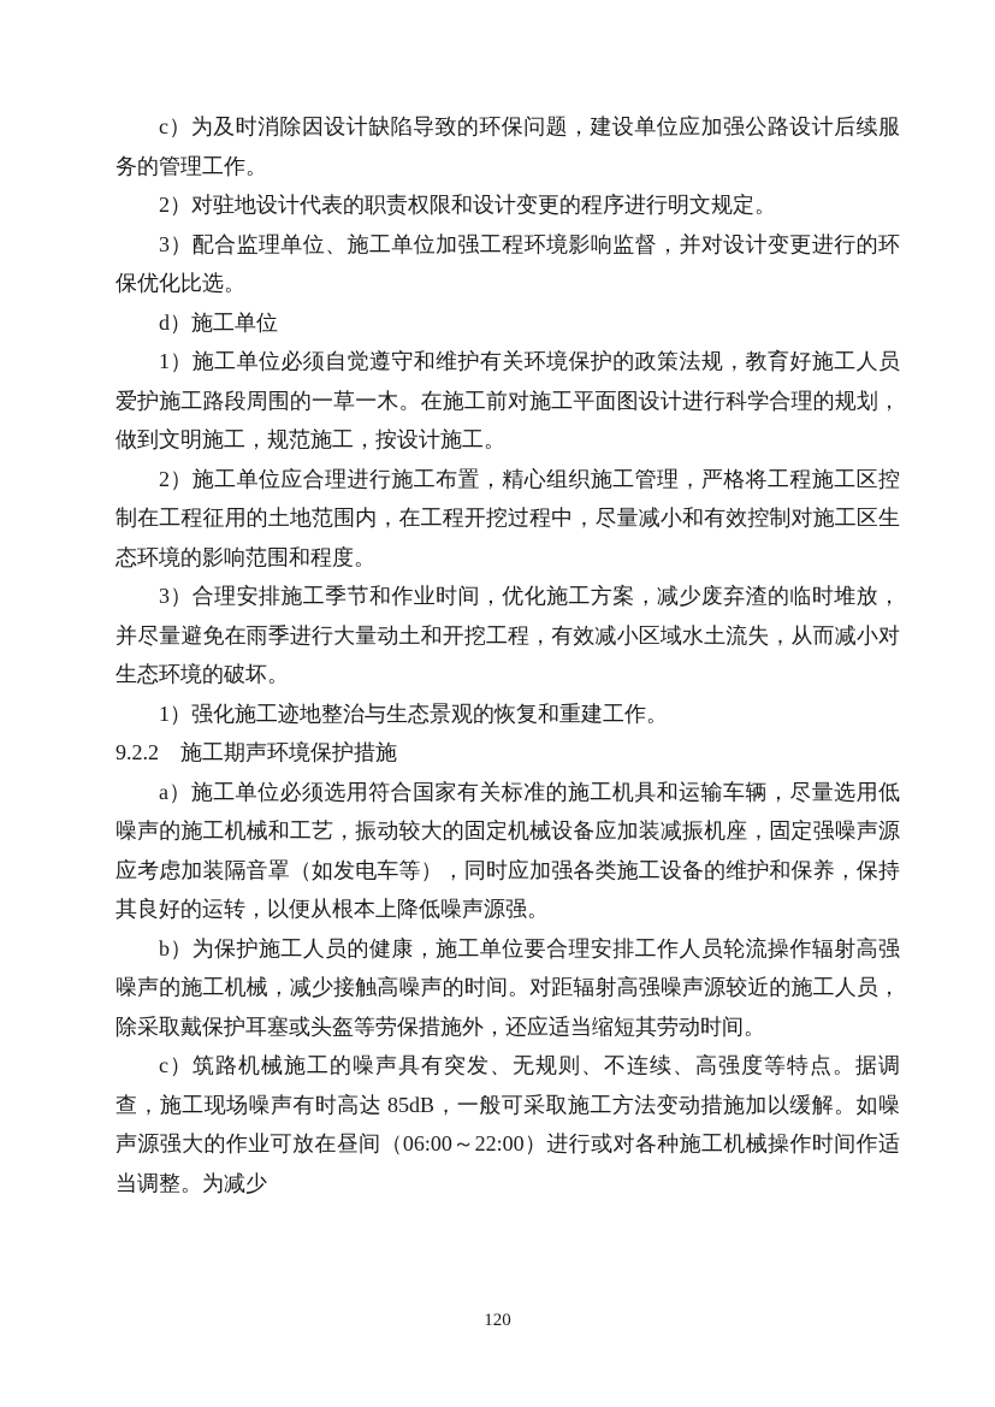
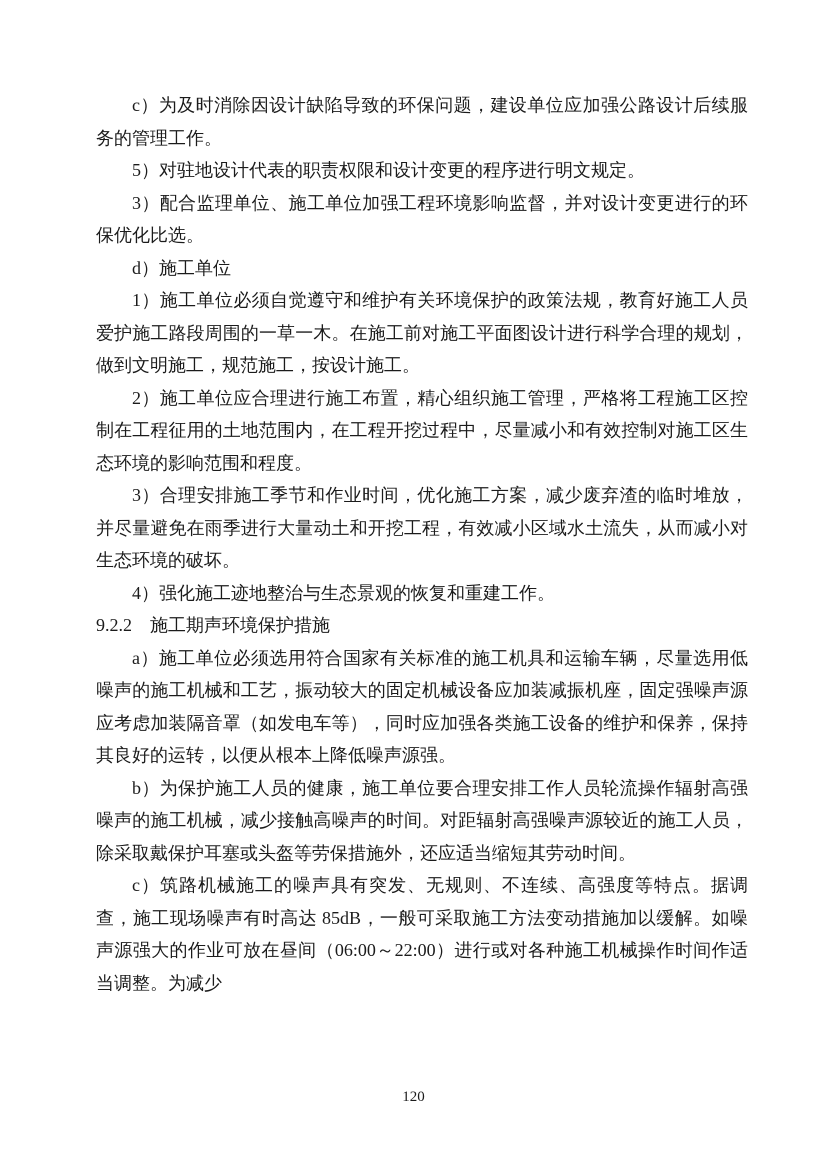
  c）为及时消除因设计缺陷导致的环保问题，建设单位应加强公路设计后续服务的管理工作。
- 2）对驻地设计代表的职责权限和设计变更的程序进行明文规定。
+ 5）对驻地设计代表的职责权限和设计变更的程序进行明文规定。
  3）配合监理单位、施工单位加强工程环境影响监督，并对设计变更进行的环保优化比选。
  d）施工单位
  1）施工单位必须自觉遵守和维护有关环境保护的政策法规，教育好施工人员爱护施工路段周围的一草一木。在施工前对施工平面图设计进行科学合理的规划，做到文明施工，规范施工，按设计施工。
  2）施工单位应合理进行施工布置，精心组织施工管理，严格将工程施工区控制在工程征用的土地范围内，在工程开挖过程中，尽量减小和有效控制对施工区生态环境的影响范围和程度。
  3）合理安排施工季节和作业时间，优化施工方案，减少废弃渣的临时堆放，并尽量避免在雨季进行大量动土和开挖工程，有效减小区域水土流失，从而减小对生态环境的破坏。
- 1）强化施工迹地整治与生态景观的恢复和重建工作。
+ 4）强化施工迹地整治与生态景观的恢复和重建工作。
  9.2.2 施工期声环境保护措施
  a）施工单位必须选用符合国家有关标准的施工机具和运输车辆，尽量选用低噪声的施工机械和工艺，振动较大的固定机械设备应加装减振机座，固定强噪声源应考虑加装隔音罩（如发电车等），同时应加强各类施工设备的维护和保养，保持其良好的运转，以便从根本上降低噪声源强。
  b）为保护施工人员的健康，施工单位要合理安排工作人员轮流操作辐射高强噪声的施工机械，减少接触高噪声的时间。对距辐射高强噪声源较近的施工人员，除采取戴保护耳塞或头盔等劳保措施外，还应适当缩短其劳动时间。
  c）筑路机械施工的噪声具有突发、无规则、不连续、高强度等特点。据调查，施工现场噪声有时高达 85dB，一般可采取施工方法变动措施加以缓解。如噪声源强大的作业可放在昼间（06:00～22:00）进行或对各种施工机械操作时间作适当调整。为减少
  120
